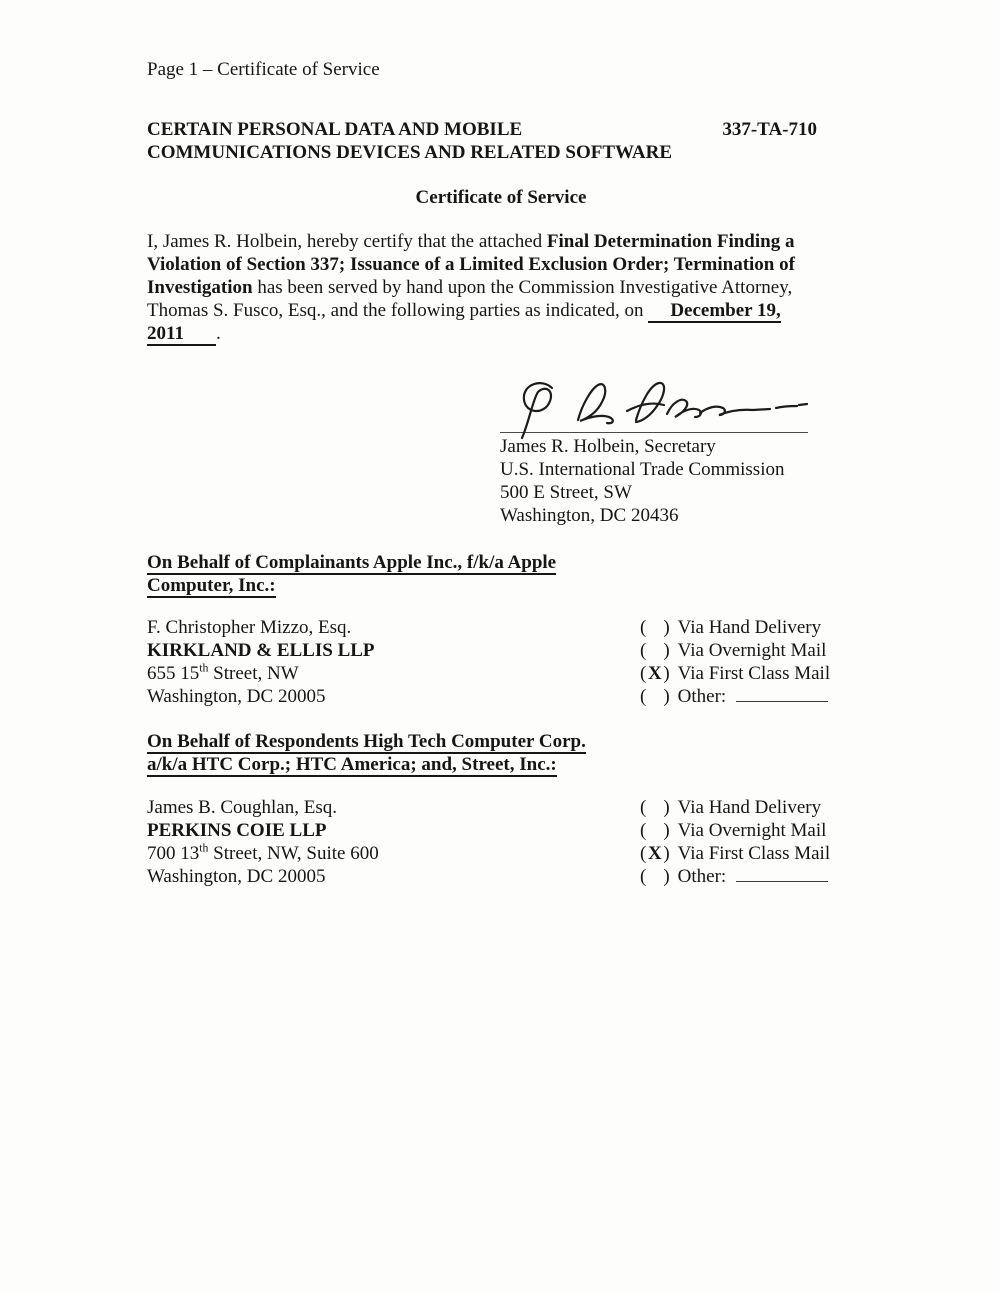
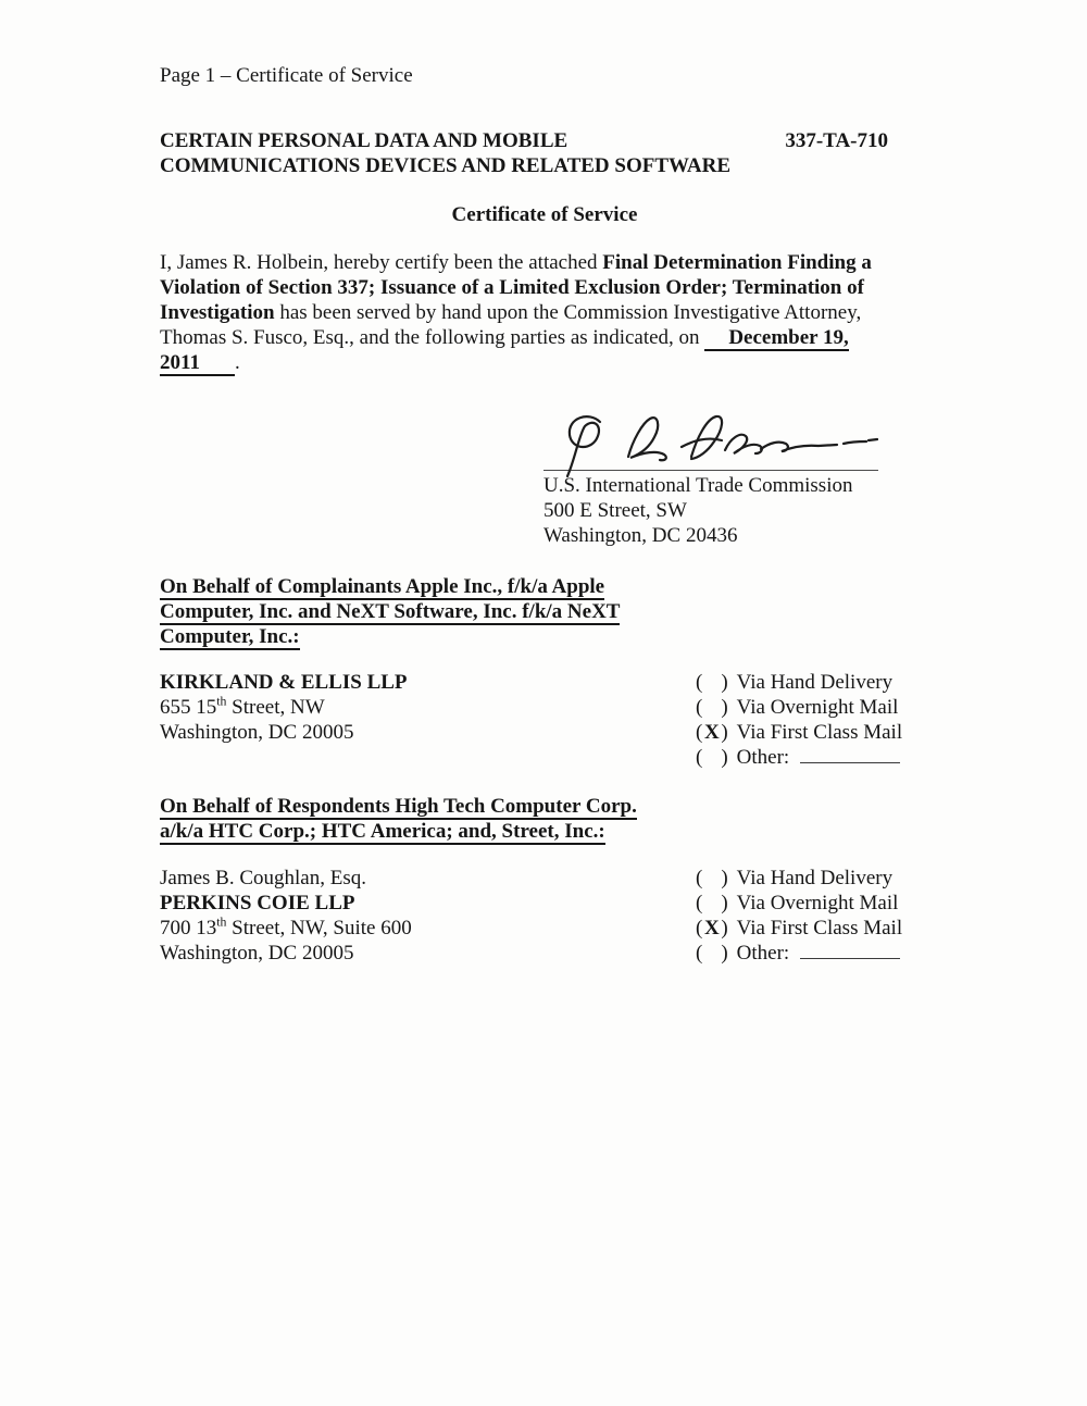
  Page 1 – Certificate of Service
  CERTAIN PERSONAL DATA AND MOBILE
  COMMUNICATIONS DEVICES AND RELATED SOFTWARE
  337-TA-710
  Certificate of Service
- I, James R. Holbein, hereby certify that the attached Final Determination Finding a Violation of Section 337; Issuance of a Limited Exclusion Order; Termination of Investigation has been served by hand upon the Commission Investigative Attorney, Thomas S. Fusco, Esq., and the following parties as indicated, on December 19, 2011 .
+ I, James R. Holbein, hereby certify been the attached Final Determination Finding a Violation of Section 337; Issuance of a Limited Exclusion Order; Termination of Investigation has been served by hand upon the Commission Investigative Attorney, Thomas S. Fusco, Esq., and the following parties as indicated, on December 19, 2011 .
- James R. Holbein, Secretary
  U.S. International Trade Commission
  500 E Street, SW
  Washington, DC 20436
  On Behalf of Complainants Apple Inc., f/k/a Apple
+ Computer, Inc. and NeXT Software, Inc. f/k/a NeXT
  Computer, Inc.:
- F. Christopher Mizzo, Esq.
  KIRKLAND & ELLIS LLP
  655 15th Street, NW
  Washington, DC 20005
  ( ) Via Hand Delivery
  ( ) Via Overnight Mail
  (X) Via First Class Mail
  ( ) Other:
  On Behalf of Respondents High Tech Computer Corp.
  a/k/a HTC Corp.; HTC America; and, Street, Inc.:
  James B. Coughlan, Esq.
  PERKINS COIE LLP
  700 13th Street, NW, Suite 600
  Washington, DC 20005
  ( ) Via Hand Delivery
  ( ) Via Overnight Mail
  (X) Via First Class Mail
  ( ) Other:
